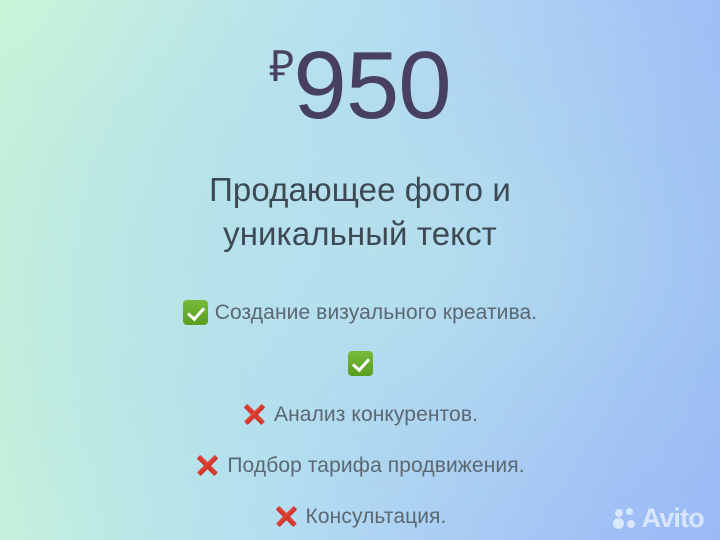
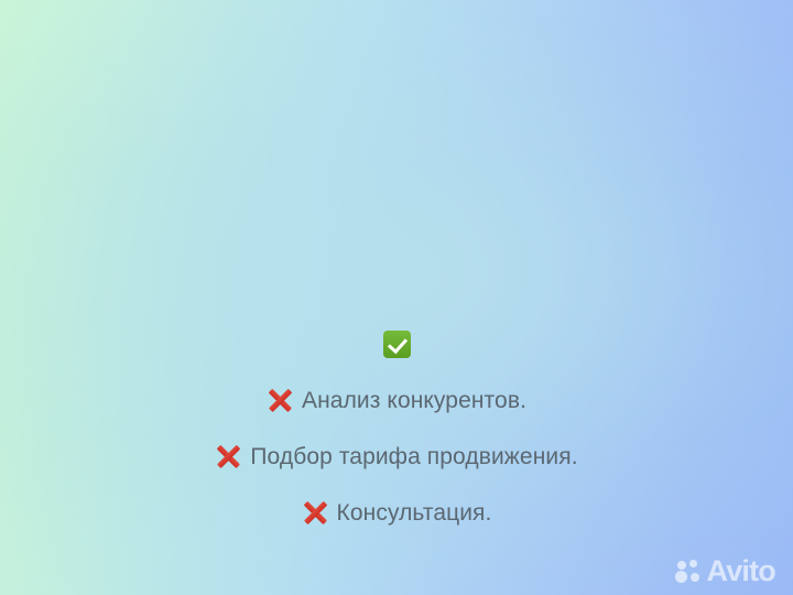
- ₽950
- Продающее фото и
- уникальный текст
- Создание визуального креатива.
  Анализ конкурентов.
  Подбор тарифа продвижения.
  Консультация.
  Avito
